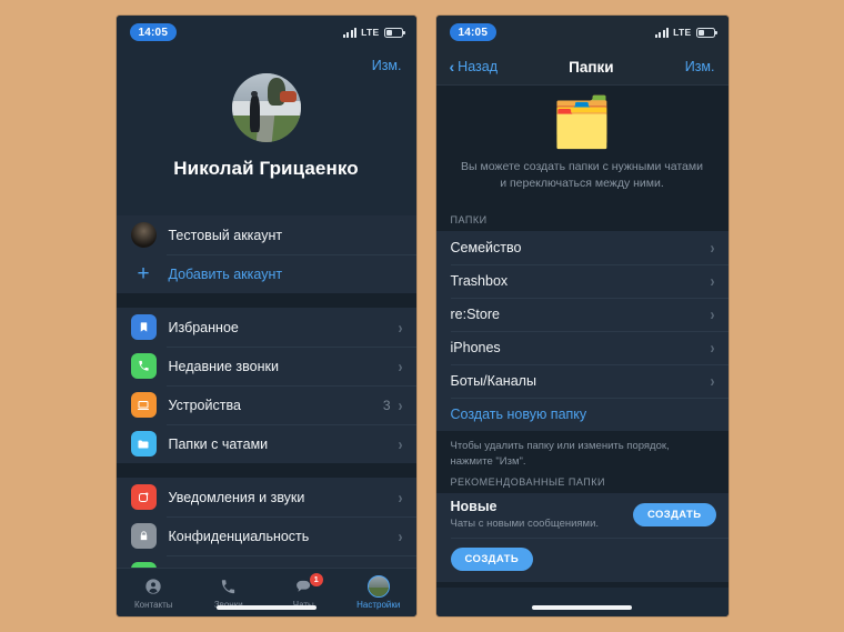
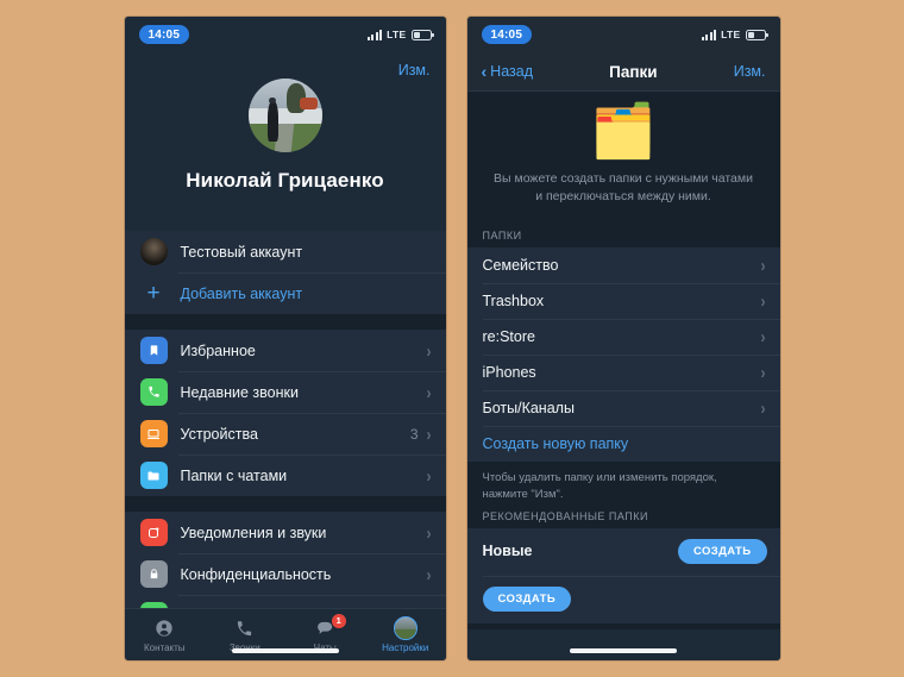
  14:05
  LTE
  Изм.
  Николай Грицаенко
  Тестовый аккаунт
  +
  Добавить аккаунт
  Избранное
  ›
  Недавние звонки
  ›
  Устройства
  3
  ›
  Папки с чатами
  ›
  Уведомления и звуки
  ›
  Конфиденциальность
  ›
  Контакты
  Звонки
  1
  Чаты
  Настройки
  14:05
  LTE
  ‹
  Назад
  Папки
  Изм.
  🗂️
  Вы можете создать папки с нужными чатами и переключаться между ними.
  ПАПКИ
  Семейство
  ›
  Trashbox
  ›
  re:Store
  ›
  iPhones
  ›
  Боты/Каналы
  ›
  Создать новую папку
  Чтобы удалить папку или изменить порядок, нажмите "Изм".
  РЕКОМЕНДОВАННЫЕ ПАПКИ
  Новые
- Чаты с новыми сообщениями.
  СОЗДАТЬ
  СОЗДАТЬ
